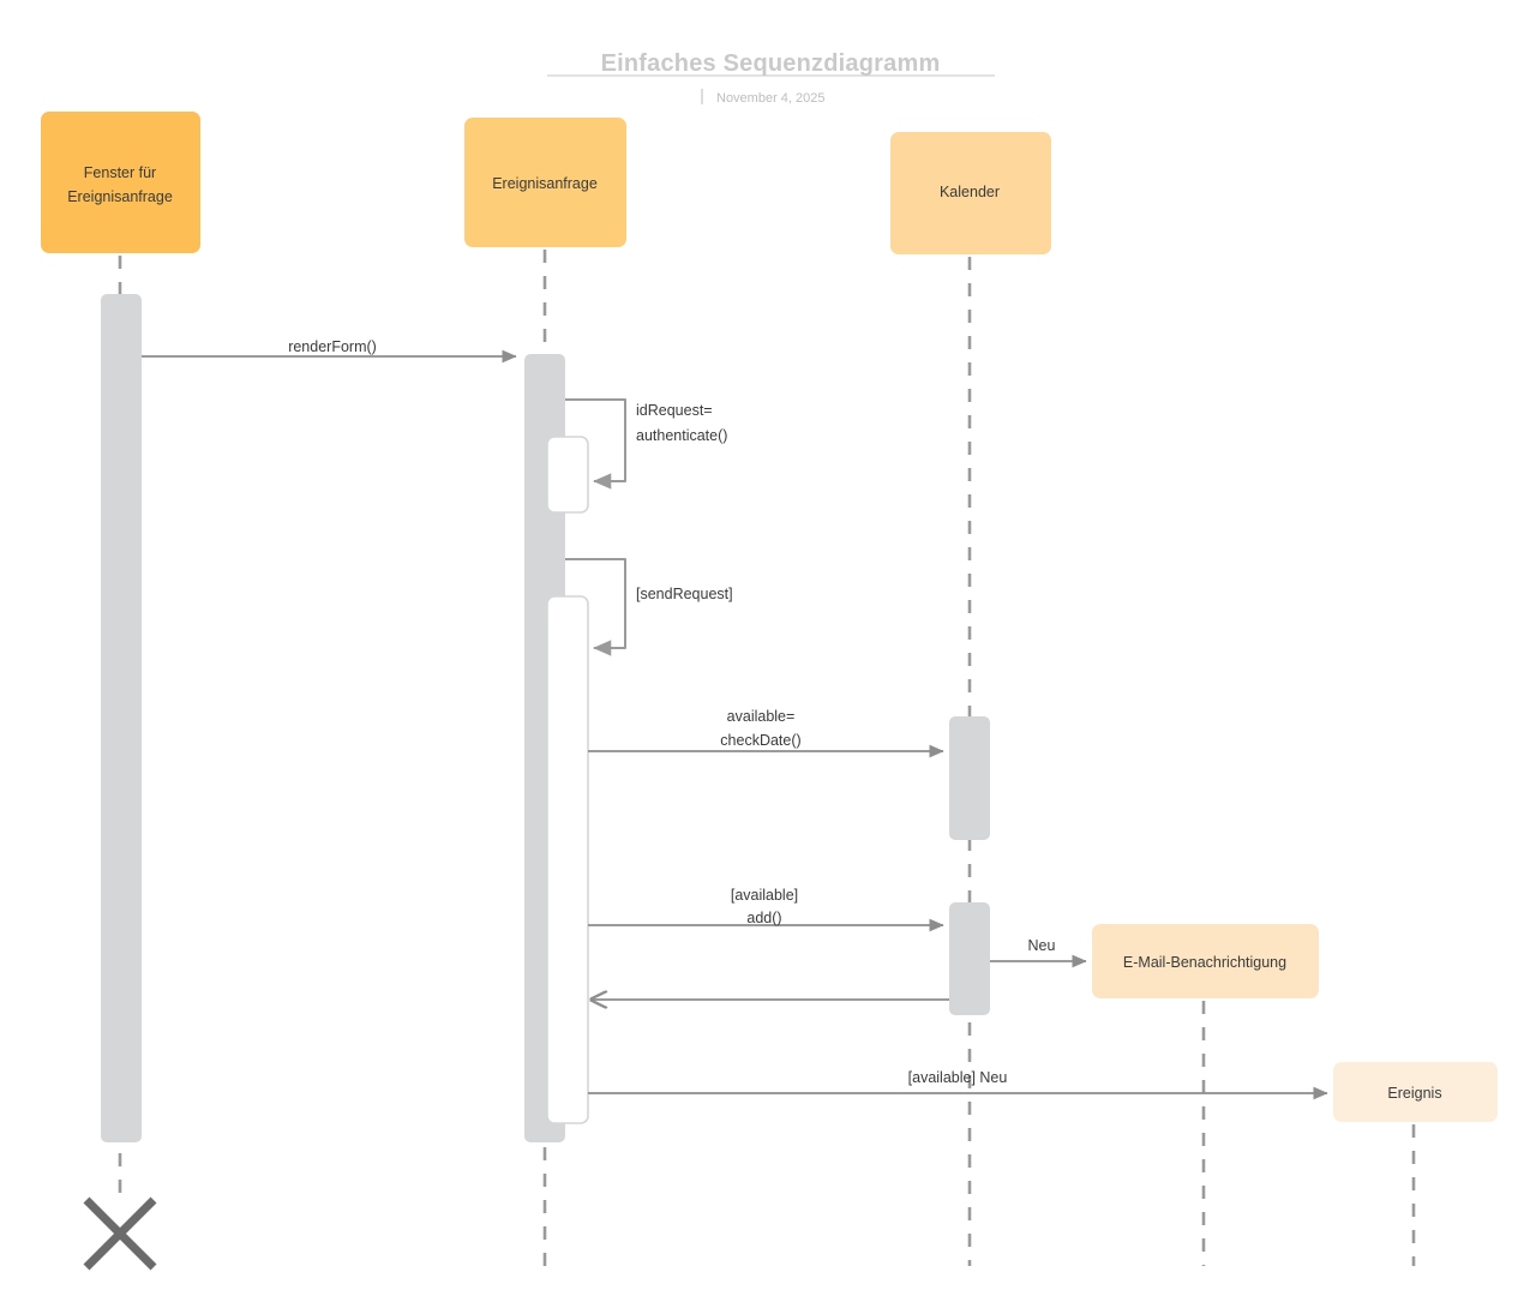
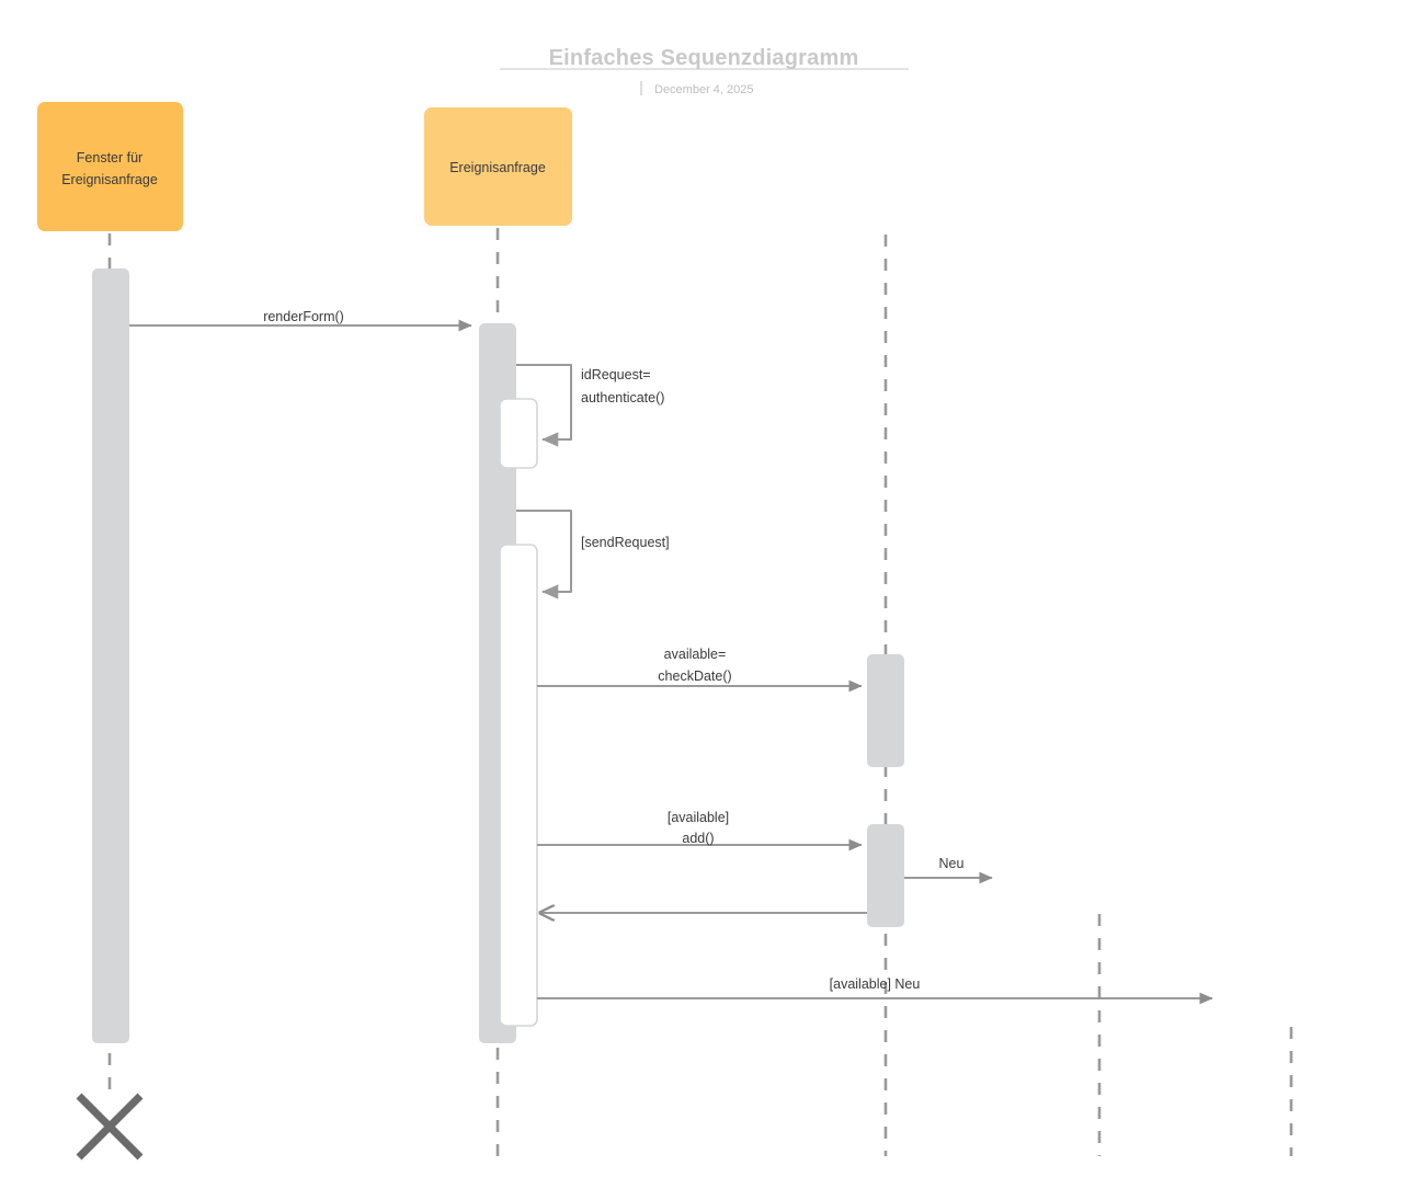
  Einfaches Sequenzdiagramm
- November 4, 2025
+ December 4, 2025
  Fenster für
  Ereignisanfrage
  Ereignisanfrage
- Kalender
- E-Mail-Benachrichtigung
- Ereignis
  renderForm()
  idRequest=
  authenticate()
  [sendRequest]
  available=
  checkDate()
  [available]
  add()
  Neu
  [available] Neu
